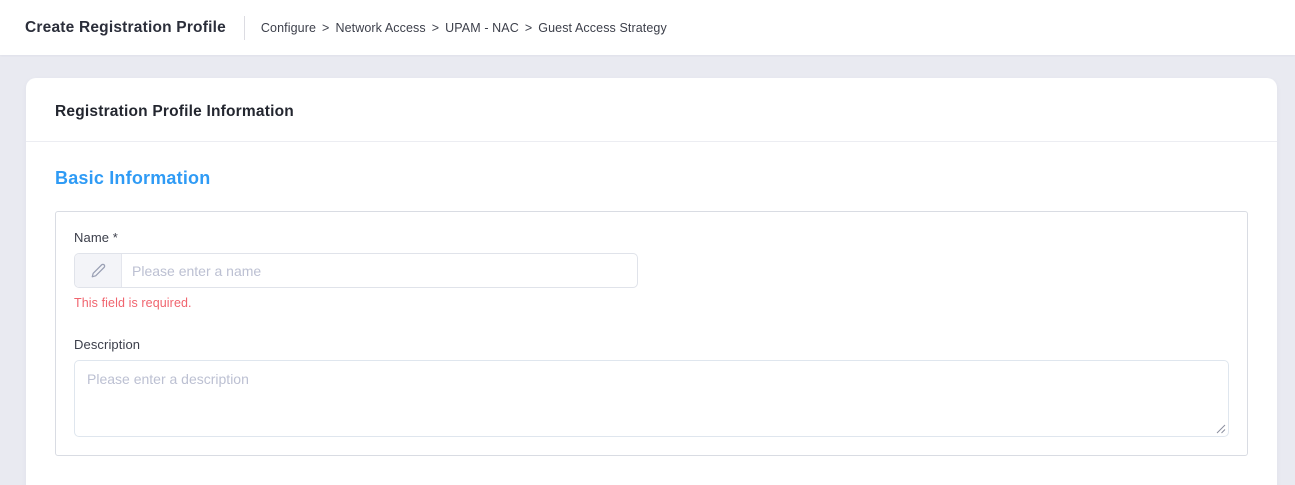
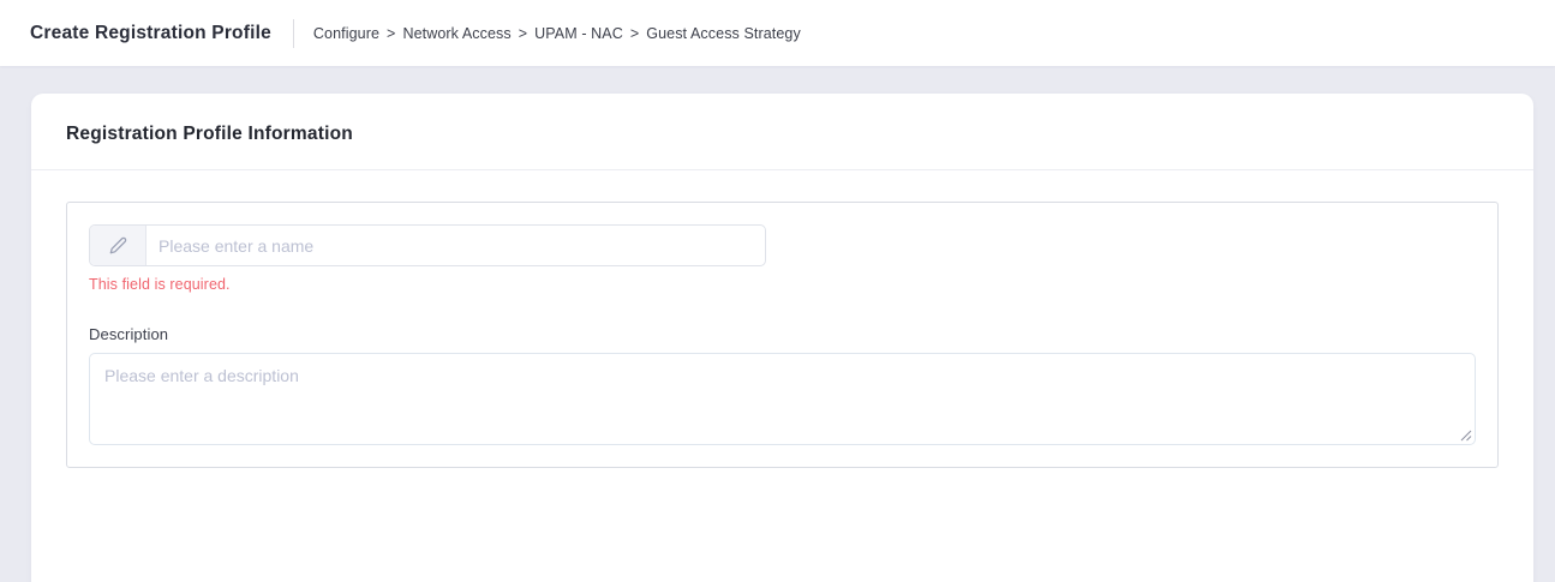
  Create Registration Profile
  Configure
  >
  Network Access
  >
  UPAM - NAC
  >
  Guest Access Strategy
  Registration Profile Information
- Basic Information
- Name *
  Please enter a name
  This field is required.
  Description
  Please enter a description
